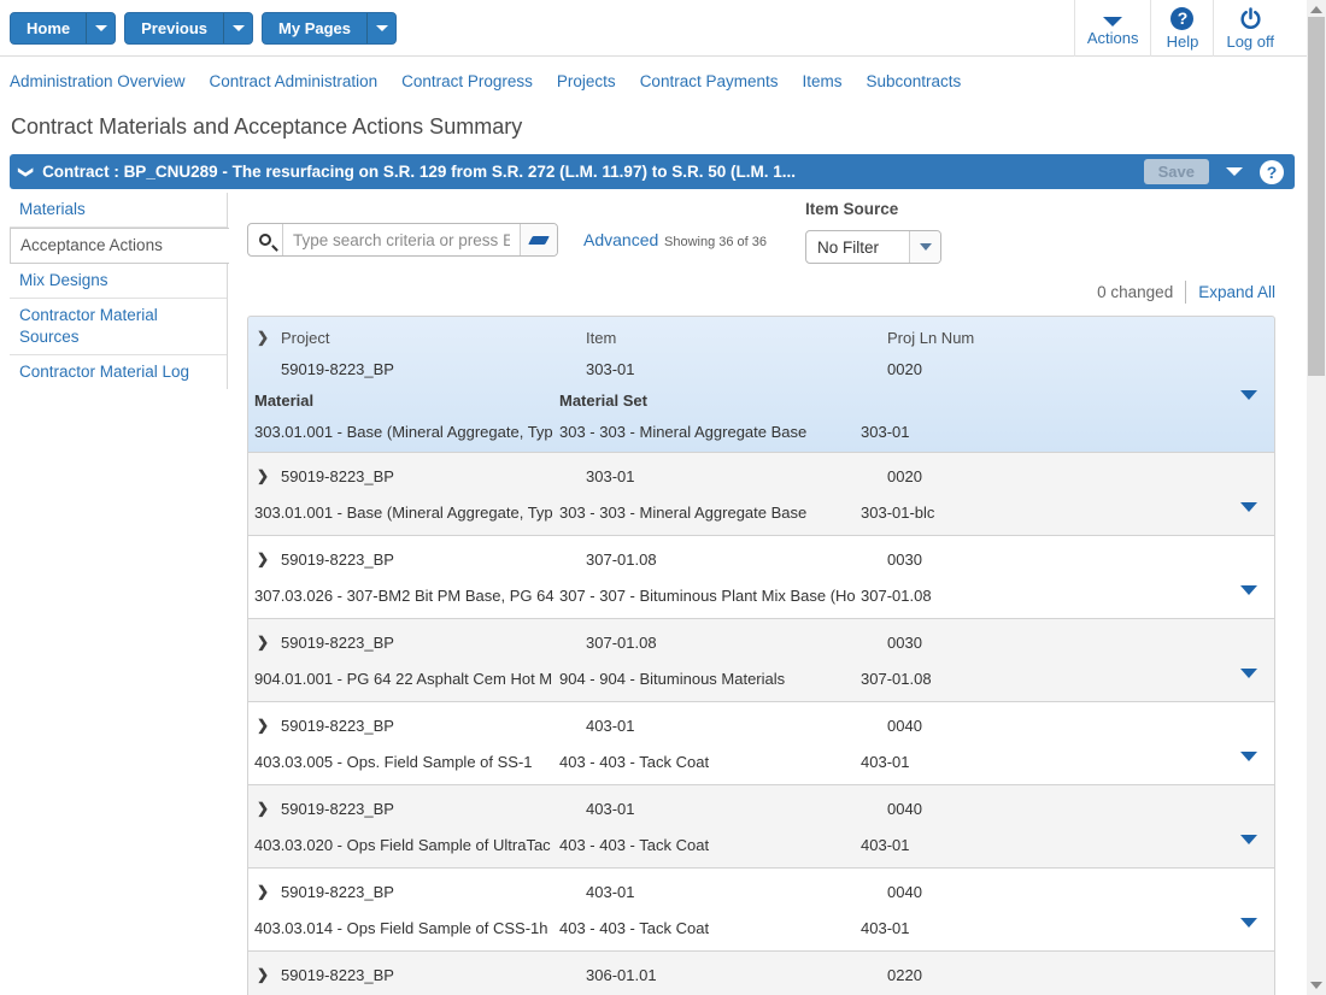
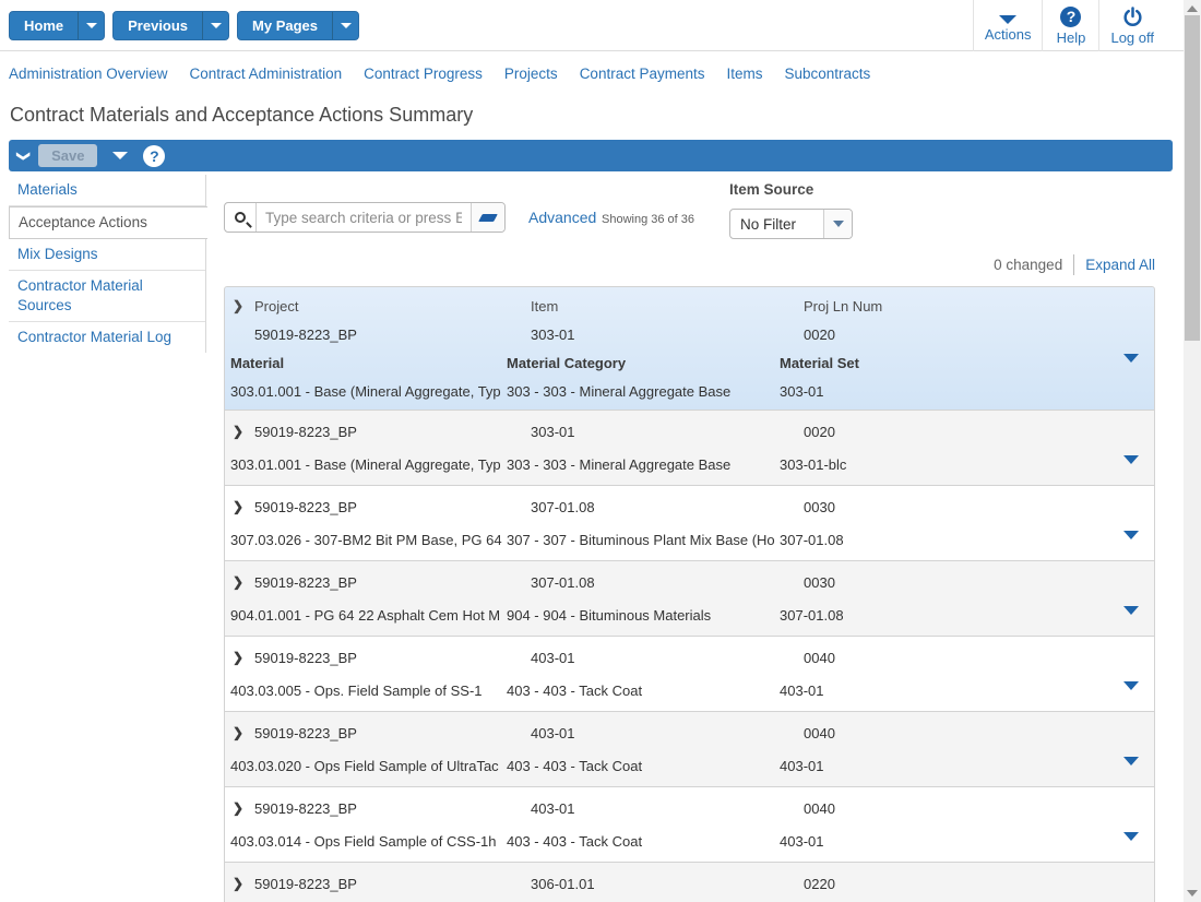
  Home
  Previous
  My Pages
  Actions
  ?
  Help
  Log off
  Administration Overview
  Contract Administration
  Contract Progress
  Projects
  Contract Payments
  Items
  Subcontracts
  Contract Materials and Acceptance Actions Summary
- Contract : BP_CNU289 - The resurfacing on S.R. 129 from S.R. 272 (L.M. 11.97) to S.R. 50 (L.M. 1...
  Save
  ?
  Materials
  Acceptance Actions
  Mix Designs
  Contractor Material Sources
  Contractor Material Log
  Type search criteria or press E
  Advanced
  Showing 36 of 36
  Item Source
  No Filter
  0 changed
  Expand All
  ❯
  Project
  Item
  Proj Ln Num
  59019-8223_BP
  303-01
  0020
  Material
+ Material Category
  Material Set
  303.01.001 - Base (Mineral Aggregate, Typ
  303 - 303 - Mineral Aggregate Base
  303-01
  ❯
  59019-8223_BP
  303-01
  0020
  303.01.001 - Base (Mineral Aggregate, Typ
  303 - 303 - Mineral Aggregate Base
  303-01-blc
  ❯
  59019-8223_BP
  307-01.08
  0030
  307.03.026 - 307-BM2 Bit PM Base, PG 64
  307 - 307 - Bituminous Plant Mix Base (Ho
  307-01.08
  ❯
  59019-8223_BP
  307-01.08
  0030
  904.01.001 - PG 64 22 Asphalt Cem Hot M
  904 - 904 - Bituminous Materials
  307-01.08
  ❯
  59019-8223_BP
  403-01
  0040
  403.03.005 - Ops. Field Sample of SS-1
  403 - 403 - Tack Coat
  403-01
  ❯
  59019-8223_BP
  403-01
  0040
  403.03.020 - Ops Field Sample of UltraTac
  403 - 403 - Tack Coat
  403-01
  ❯
  59019-8223_BP
  403-01
  0040
  403.03.014 - Ops Field Sample of CSS-1h
  403 - 403 - Tack Coat
  403-01
  ❯
  59019-8223_BP
  306-01.01
  0220
